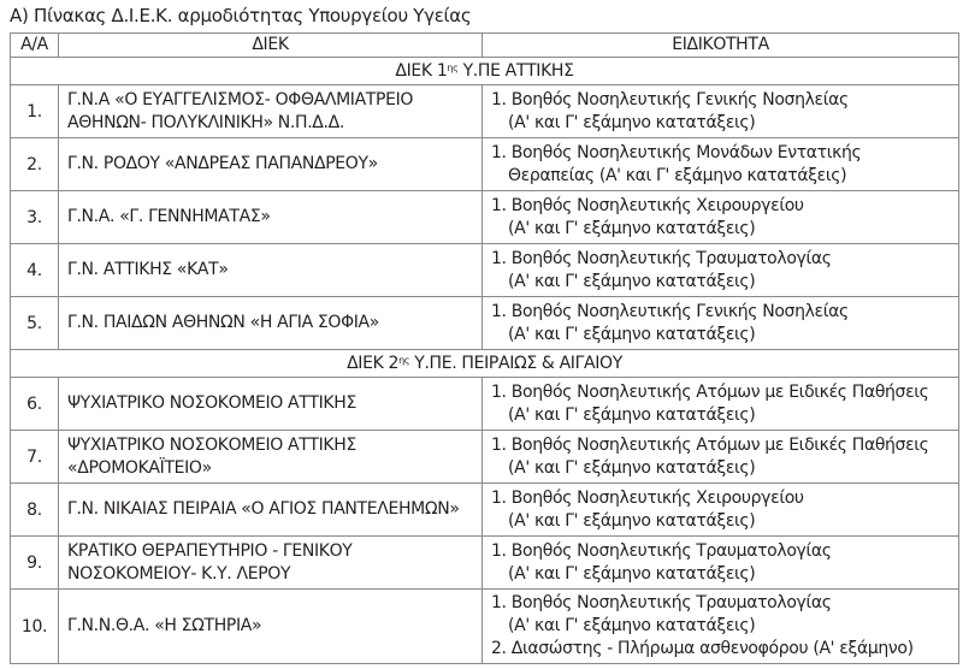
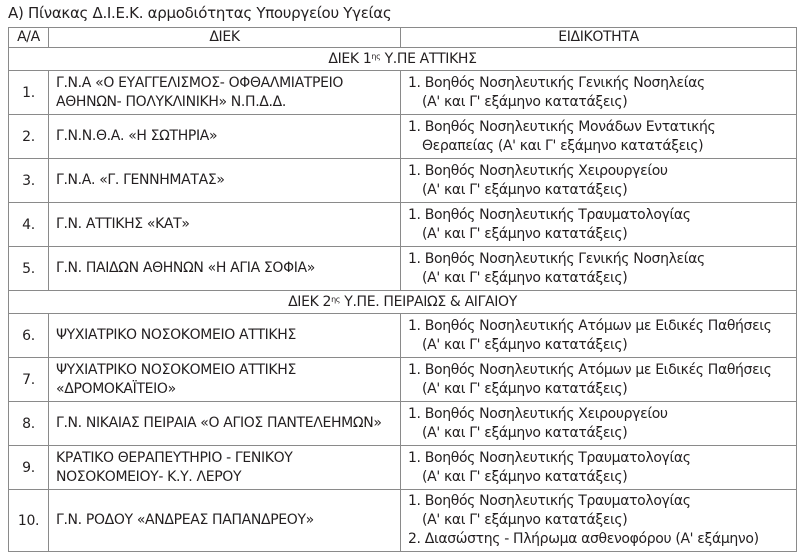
  Α) Πίνακας Δ.Ι.Ε.Κ. αρμοδιότητας Υπουργείου Υγείας
  Α/Α	ΔΙΕΚ	ΕΙΔΙΚΟΤΗΤΑ
  ΔΙΕΚ 1ης Υ.ΠΕ ΑΤΤΙΚΗΣ
  1.	Γ.Ν.Α «Ο ΕΥΑΓΓΕΛΙΣΜΟΣ- ΟΦΘΑΛΜΙΑΤΡΕΙΟΑΘΗΝΩΝ- ΠΟΛΥΚΛΙΝΙΚΗ» Ν.Π.Δ.Δ.	1. Βοηθός Νοσηλευτικής Γενικής Νοσηλείας(Α' και Γ' εξάμηνο κατατάξεις)
- 2.	Γ.Ν. ΡΟΔΟΥ «ΑΝΔΡΕΑΣ ΠΑΠΑΝΔΡΕΟΥ»	1. Βοηθός Νοσηλευτικής Μονάδων ΕντατικήςΘεραπείας (Α' και Γ' εξάμηνο κατατάξεις)
+ 2.	Γ.Ν.Ν.Θ.Α. «Η ΣΩΤΗΡΙΑ»	1. Βοηθός Νοσηλευτικής Μονάδων ΕντατικήςΘεραπείας (Α' και Γ' εξάμηνο κατατάξεις)
  3.	Γ.Ν.Α. «Γ. ΓΕΝΝΗΜΑΤΑΣ»	1. Βοηθός Νοσηλευτικής Χειρουργείου(Α' και Γ' εξάμηνο κατατάξεις)
  4.	Γ.Ν. ΑΤΤΙΚΗΣ «ΚΑΤ»	1. Βοηθός Νοσηλευτικής Τραυματολογίας(Α' και Γ' εξάμηνο κατατάξεις)
  5.	Γ.Ν. ΠΑΙΔΩΝ ΑΘΗΝΩΝ «Η ΑΓΙΑ ΣΟΦΙΑ»	1. Βοηθός Νοσηλευτικής Γενικής Νοσηλείας(Α' και Γ' εξάμηνο κατατάξεις)
  ΔΙΕΚ 2ης Υ.ΠΕ. ΠΕΙΡΑΙΩΣ & ΑΙΓΑΙΟΥ
  6.	ΨΥΧΙΑΤΡΙΚΟ ΝΟΣΟΚΟΜΕΙΟ ΑΤΤΙΚΗΣ	1. Βοηθός Νοσηλευτικής Ατόμων με Ειδικές Παθήσεις(Α' και Γ' εξάμηνο κατατάξεις)
  7.	ΨΥΧΙΑΤΡΙΚΟ ΝΟΣΟΚΟΜΕΙΟ ΑΤΤΙΚΗΣ«ΔΡΟΜΟΚΑΪΤΕΙΟ»	1. Βοηθός Νοσηλευτικής Ατόμων με Ειδικές Παθήσεις(Α' και Γ' εξάμηνο κατατάξεις)
  8.	Γ.Ν. ΝΙΚΑΙΑΣ ΠΕΙΡΑΙΑ «Ο ΑΓΙΟΣ ΠΑΝΤΕΛΕΗΜΩΝ»	1. Βοηθός Νοσηλευτικής Χειρουργείου(Α' και Γ' εξάμηνο κατατάξεις)
  9.	ΚΡΑΤΙΚΟ ΘΕΡΑΠΕΥΤΗΡΙΟ - ΓΕΝΙΚΟΥΝΟΣΟΚΟΜΕΙΟΥ- Κ.Υ. ΛΕΡΟΥ	1. Βοηθός Νοσηλευτικής Τραυματολογίας(Α' και Γ' εξάμηνο κατατάξεις)
- 10.	Γ.Ν.Ν.Θ.Α. «Η ΣΩΤΗΡΙΑ»	1. Βοηθός Νοσηλευτικής Τραυματολογίας(Α' και Γ' εξάμηνο κατατάξεις)2. Διασώστης - Πλήρωμα ασθενοφόρου (Α' εξάμηνο)
+ 10.	Γ.Ν. ΡΟΔΟΥ «ΑΝΔΡΕΑΣ ΠΑΠΑΝΔΡΕΟΥ»	1. Βοηθός Νοσηλευτικής Τραυματολογίας(Α' και Γ' εξάμηνο κατατάξεις)2. Διασώστης - Πλήρωμα ασθενοφόρου (Α' εξάμηνο)
